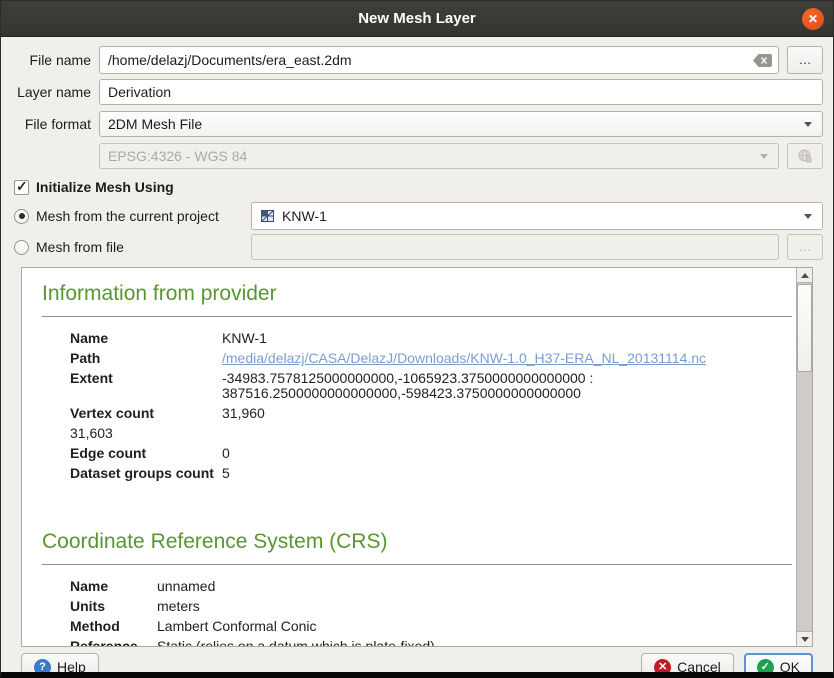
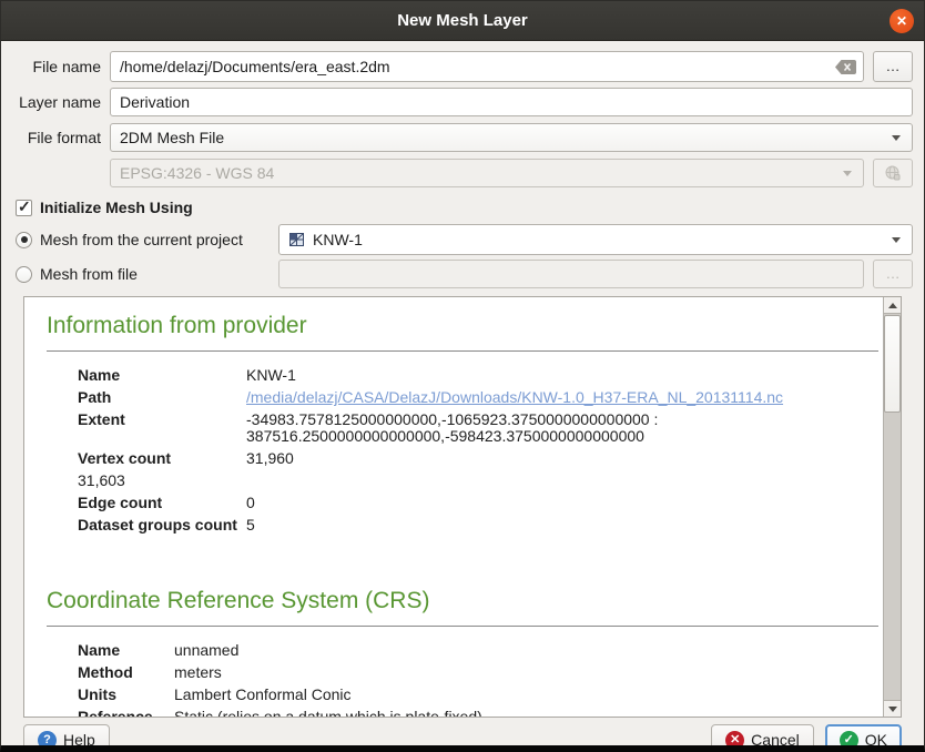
  New Mesh Layer
  ✕
  File name
  /home/delazj/Documents/era_east.2dm
  …
  Layer name
  Derivation
  File format
  2DM Mesh File
  EPSG:4326 - WGS 84
  ✓
  Initialize Mesh Using
  Mesh from the current project
  KNW-1
  Mesh from file
  …
  Information from provider
  Name
  KNW-1
  Path
  /media/delazj/CASA/DelazJ/Downloads/KNW-1.0_H37-ERA_NL_20131114.nc
  Extent
  -34983.7578125000000000,-1065923.3750000000000000 : 387516.2500000000000000,-598423.3750000000000000
  Vertex count
  31,960
  31,603
  Edge count
  0
  Dataset groups count
  5
  Coordinate Reference System (CRS)
  Name
  unnamed
- Units
+ Method
  meters
- Method
+ Units
  Lambert Conformal Conic
  ?
  Help
  ✕
  Cancel
  ✓
  OK
